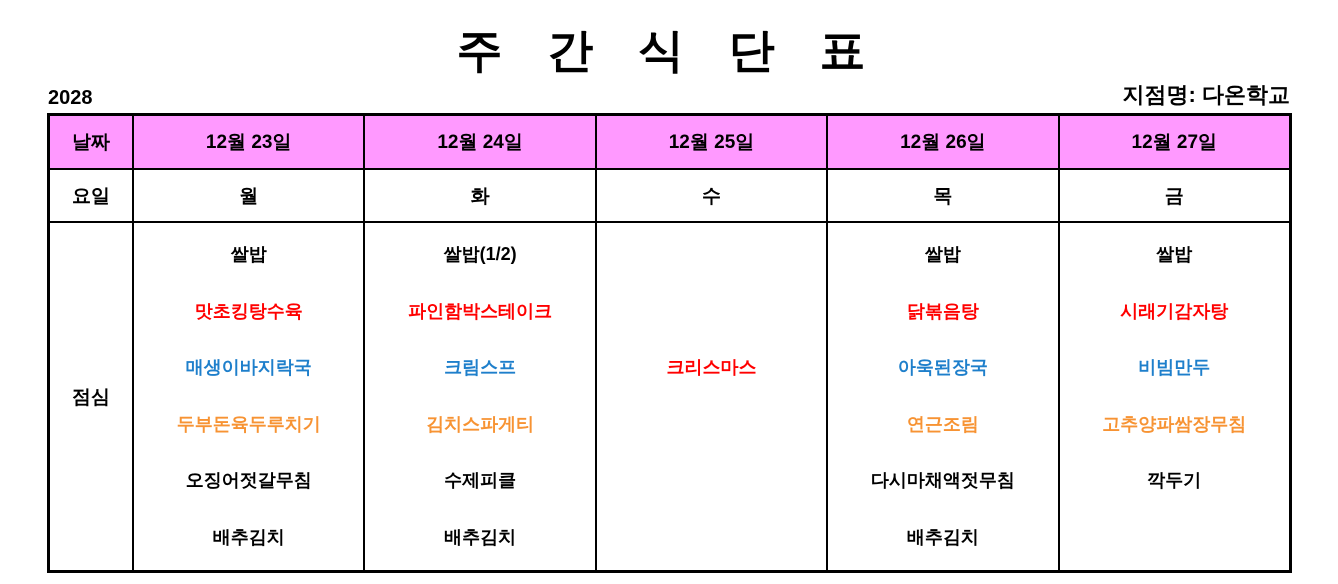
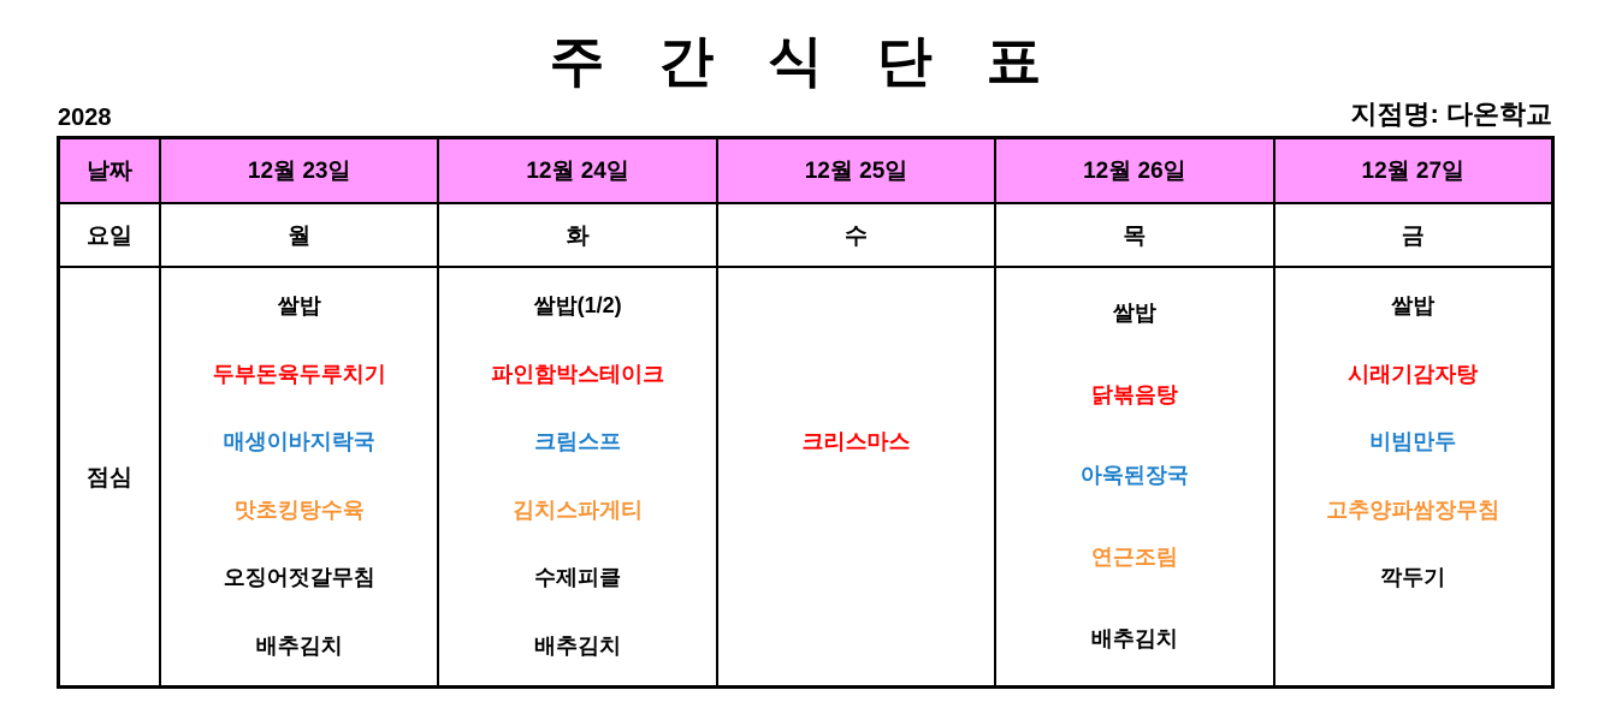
  주 간 식 단 표
  2028
  지점명: 다온학교
  날짜
  12월 23일
  12월 24일
  12월 25일
  12월 26일
  12월 27일
  요일
  월
  화
  수
  목
  금
  점심
  쌀밥
- 맛초킹탕수육
+ 두부돈육두루치기
  매생이바지락국
- 두부돈육두루치기
+ 맛초킹탕수육
  오징어젓갈무침
  배추김치
  쌀밥(1/2)
  파인함박스테이크
  크림스프
  김치스파게티
  수제피클
  배추김치
  크리스마스
  쌀밥
  닭볶음탕
  아욱된장국
  연근조림
- 다시마채액젓무침
  배추김치
  쌀밥
  시래기감자탕
  비빔만두
  고추양파쌈장무침
  깍두기
